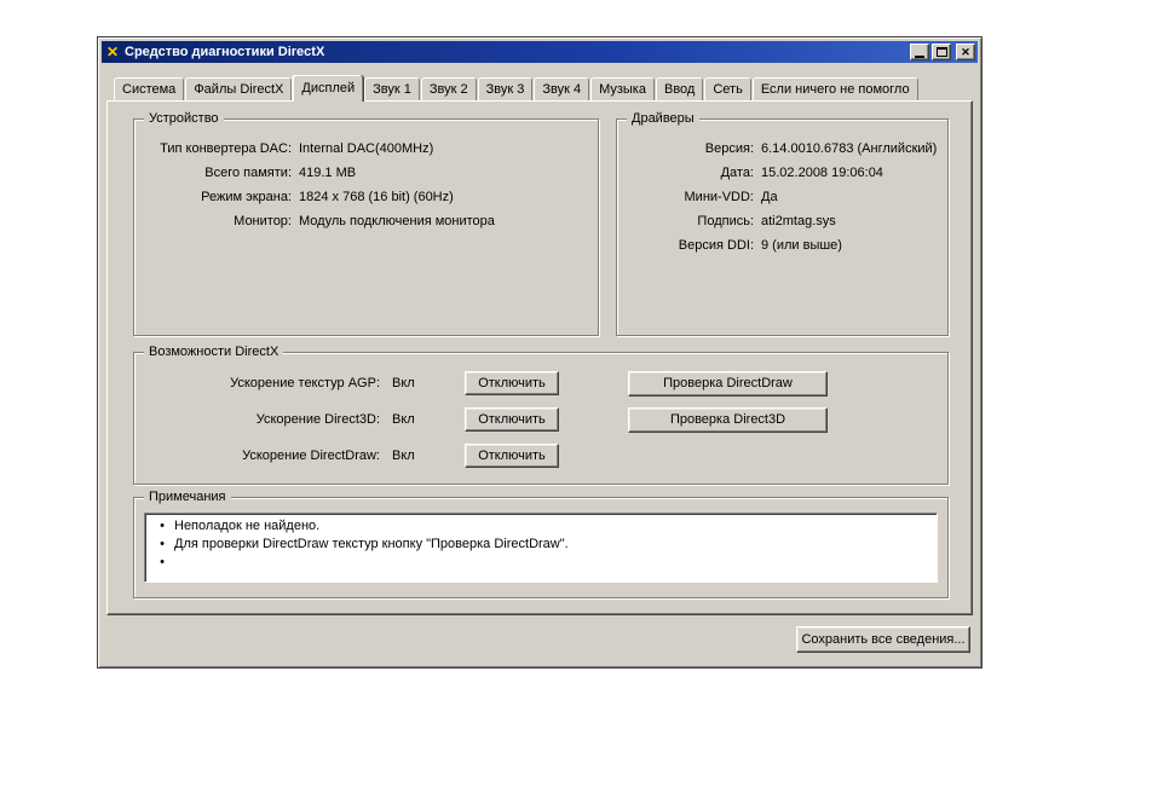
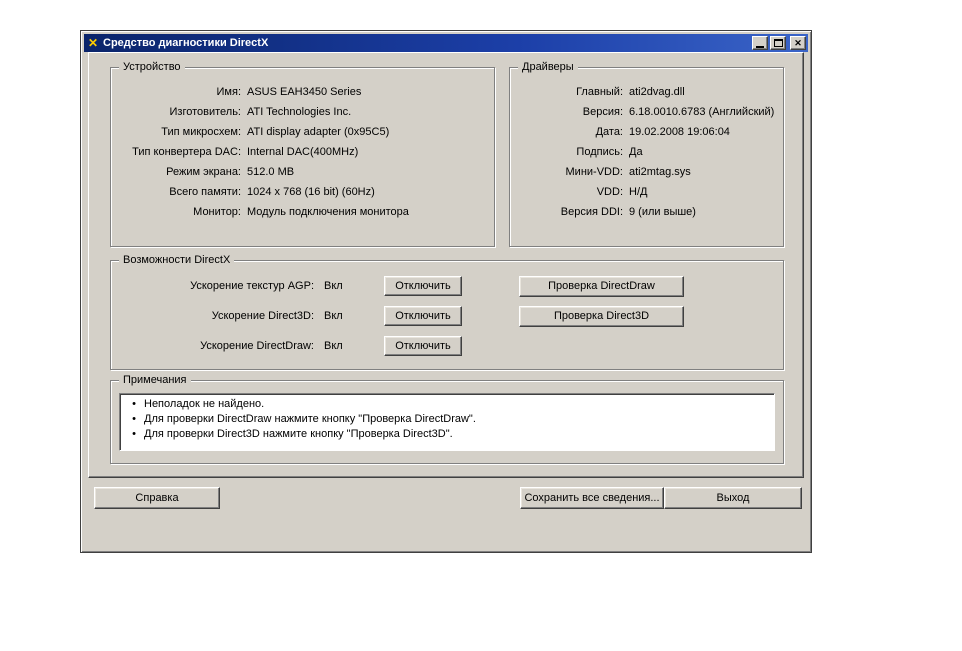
  ✕
  Средство диагностики DirectX
  ✕
- Система
- Файлы DirectX
- Дисплей
- Звук 1
- Звук 2
- Звук 3
- Звук 4
- Музыка
- Ввод
- Сеть
- Если ничего не помогло
  Устройство
+ Имя:
+ ASUS EAH3450 Series
+ Изготовитель:
+ ATI Technologies Inc.
+ Тип микросхем:
+ ATI display adapter (0x95C5)
  Тип конвертера DAC:
  Internal DAC(400MHz)
- Всего памяти:
+ Режим экрана:
- 419.1 MB
+ 512.0 MB
- Режим экрана:
+ Всего памяти:
- 1824 x 768 (16 bit) (60Hz)
+ 1024 x 768 (16 bit) (60Hz)
  Монитор:
  Модуль подключения монитора
  Драйверы
+ Главный:
+ ati2dvag.dll
  Версия:
- 6.14.0010.6783 (Английский)
+ 6.18.0010.6783 (Английский)
  Дата:
- 15.02.2008 19:06:04
+ 19.02.2008 19:06:04
- Мини-VDD:
+ Подпись:
  Да
- Подпись:
+ Мини-VDD:
  ati2mtag.sys
+ VDD:
+ Н/Д
  Версия DDI:
  9 (или выше)
  Возможности DirectX
  Ускорение текстур AGP:
  Вкл
  Отключить
  Проверка DirectDraw
  Ускорение Direct3D:
  Вкл
  Отключить
  Проверка Direct3D
  Ускорение DirectDraw:
  Вкл
  Отключить
  Примечания
  •
  Неполадок не найдено.
  •
- Для проверки DirectDraw текстур кнопку "Проверка DirectDraw".
+ Для проверки DirectDraw нажмите кнопку "Проверка DirectDraw".
  •
+ Для проверки Direct3D нажмите кнопку "Проверка Direct3D".
+ Справка
  Сохранить все сведения...
+ Выход
